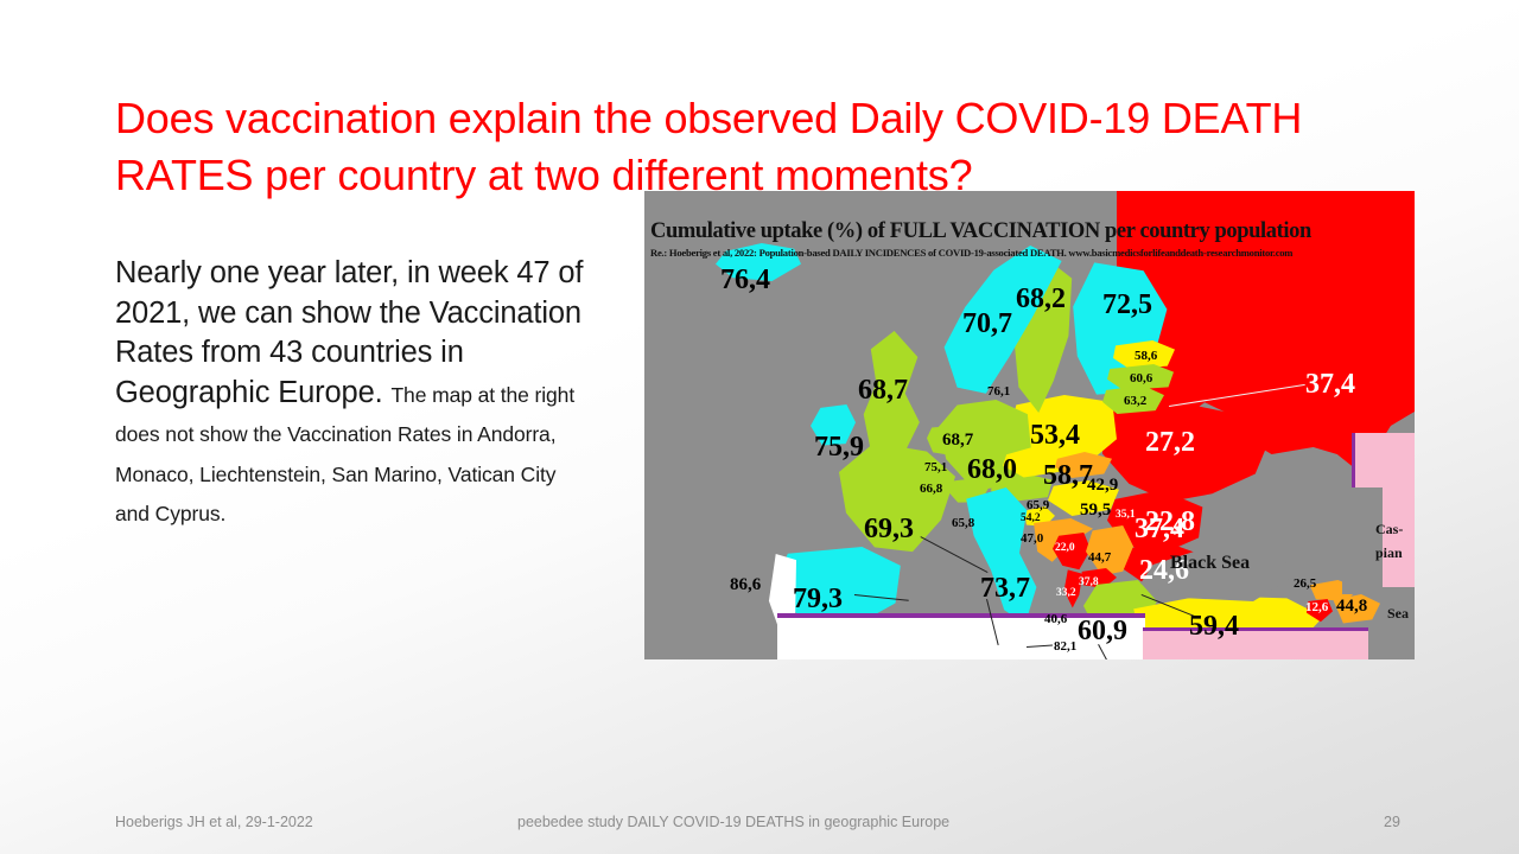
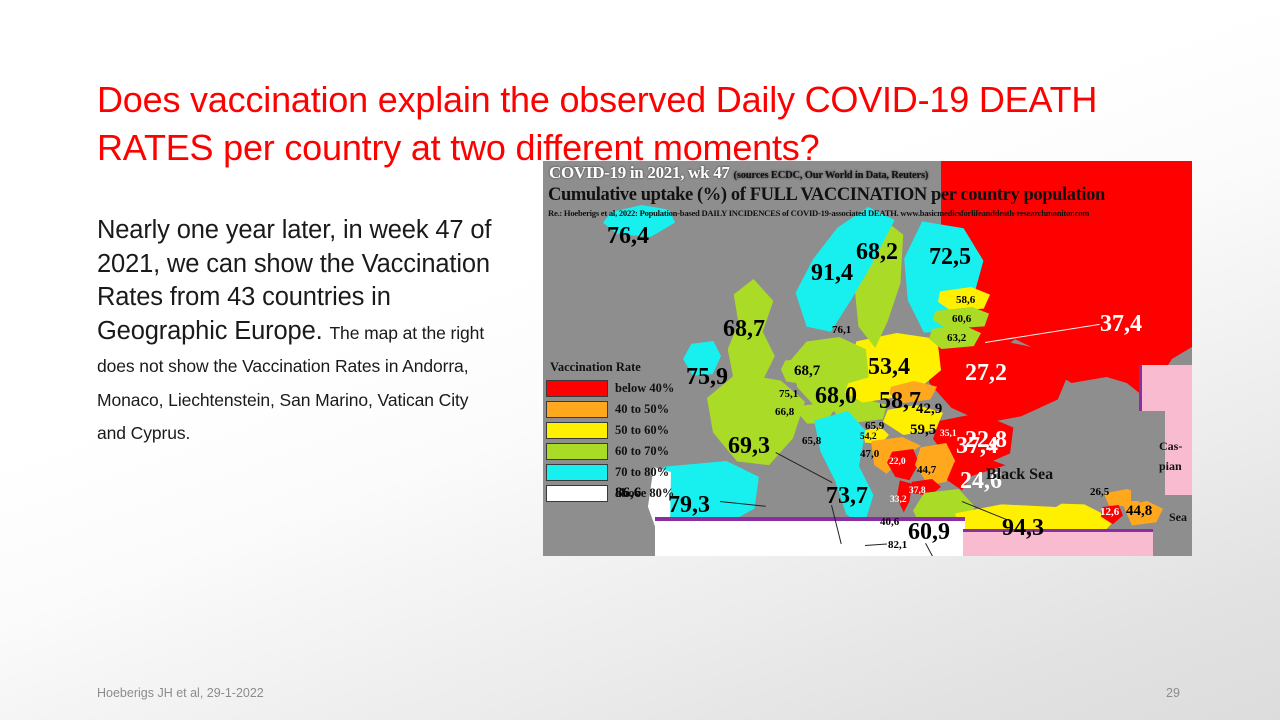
  Does vaccination explain the observed Daily COVID-19 DEATH RATES per country at two different moments?
  Nearly one year later, in week 47 of 2021, we can show the Vaccination Rates from 43 countries in Geographic Europe. The map at the right does not show the Vaccination Rates in Andorra, Monaco, Liechtenstein, San Marino, Vatican City and Cyprus.
+ COVID-19 in 2021, wk 47 (sources ECDC, Our World in Data, Reuters)
  Cumulative uptake (%) of FULL VACCINATION per country population
  Re.: Hoeberigs et al, 2022: Population-based DAILY INCIDENCES of COVID-19-associated DEATH. www.basicmedicsforlifeanddeath-researchmonitor.com
+ Vaccination Rate
+ below 40%
+ 40 to 50%
+ 50 to 60%
+ 60 to 70%
+ 70 to 80%
+ above 80%
  Black Sea
  Cas-
  pian
  Sea
  76,4
- 70,7
+ 91,4
  68,2
  72,5
  68,7
  75,9
  76,1
  58,6
  60,6
  63,2
  53,4
  27,2
  37,4
  22,8
  75,1
  68,7
  68,0
  58,7
  42,9
  66,8
  65,9
  59,5
  69,3
  65,8
  54,2
  47,0
  22,0
  44,7
  37,4
  24,6
  35,1
  37,8
  33,2
  40,6
  60,9
  73,7
  82,1
  79,3
  86,6
- 59,4
+ 94,3
  26,5
  12,6
  44,8
  Hoeberigs JH et al, 29-1-2022
- peebedee study DAILY COVID-19 DEATHS in geographic Europe
  29
